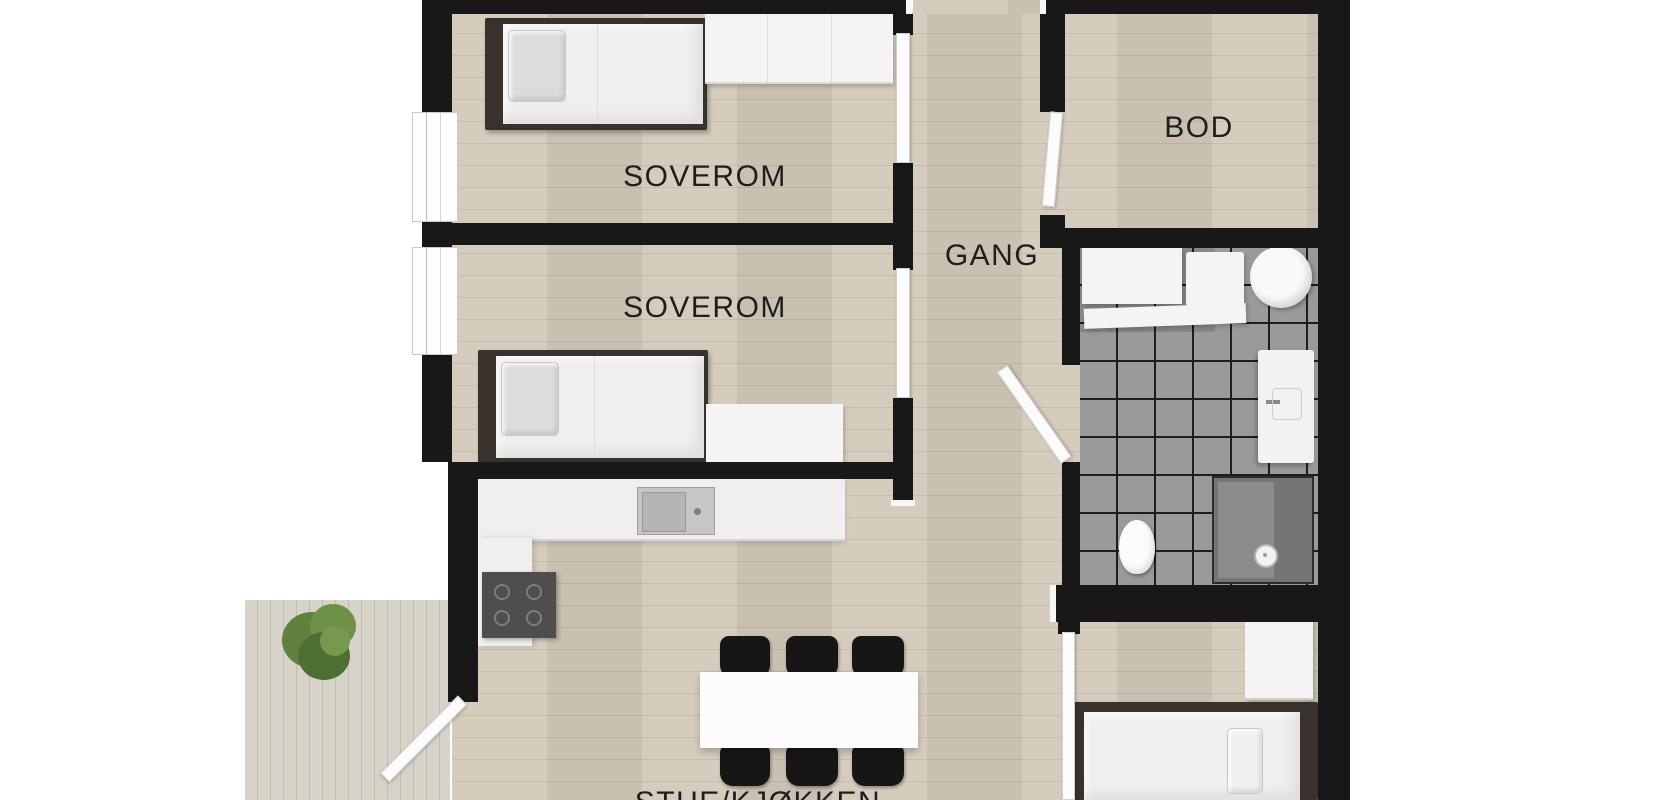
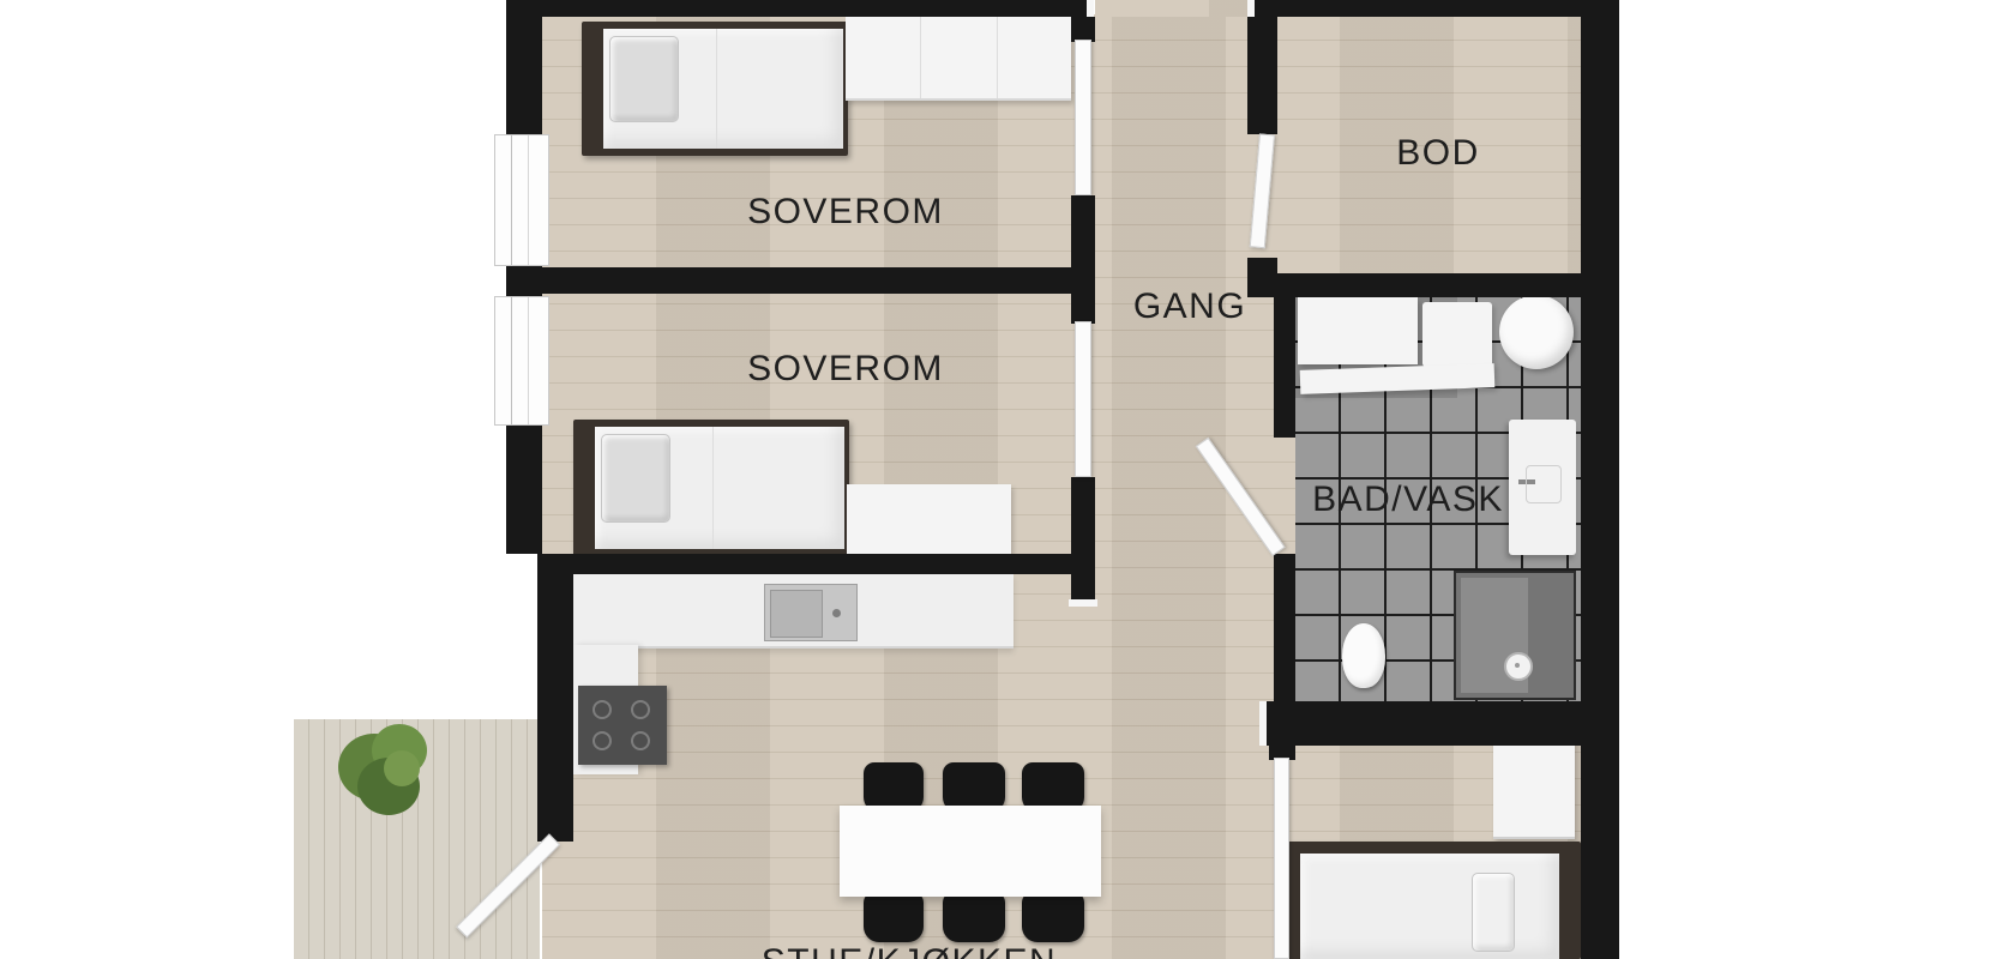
  SOVEROM
  SOVEROM
  GANG
  BOD
+ BAD/VASK
